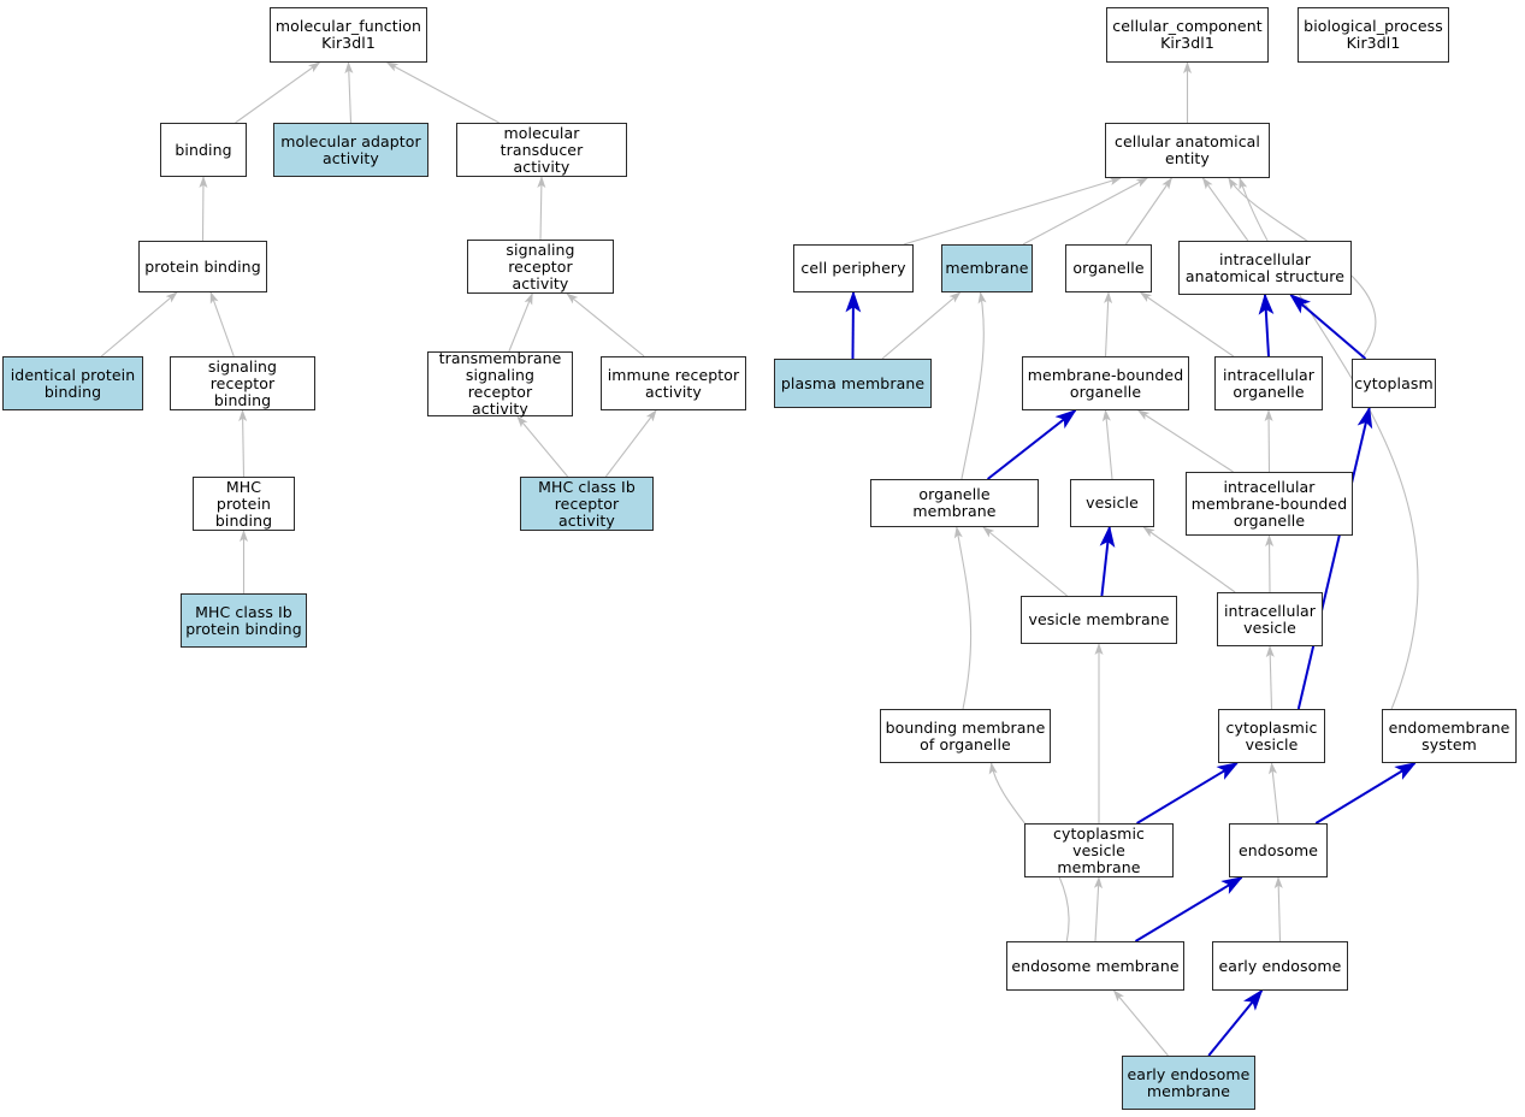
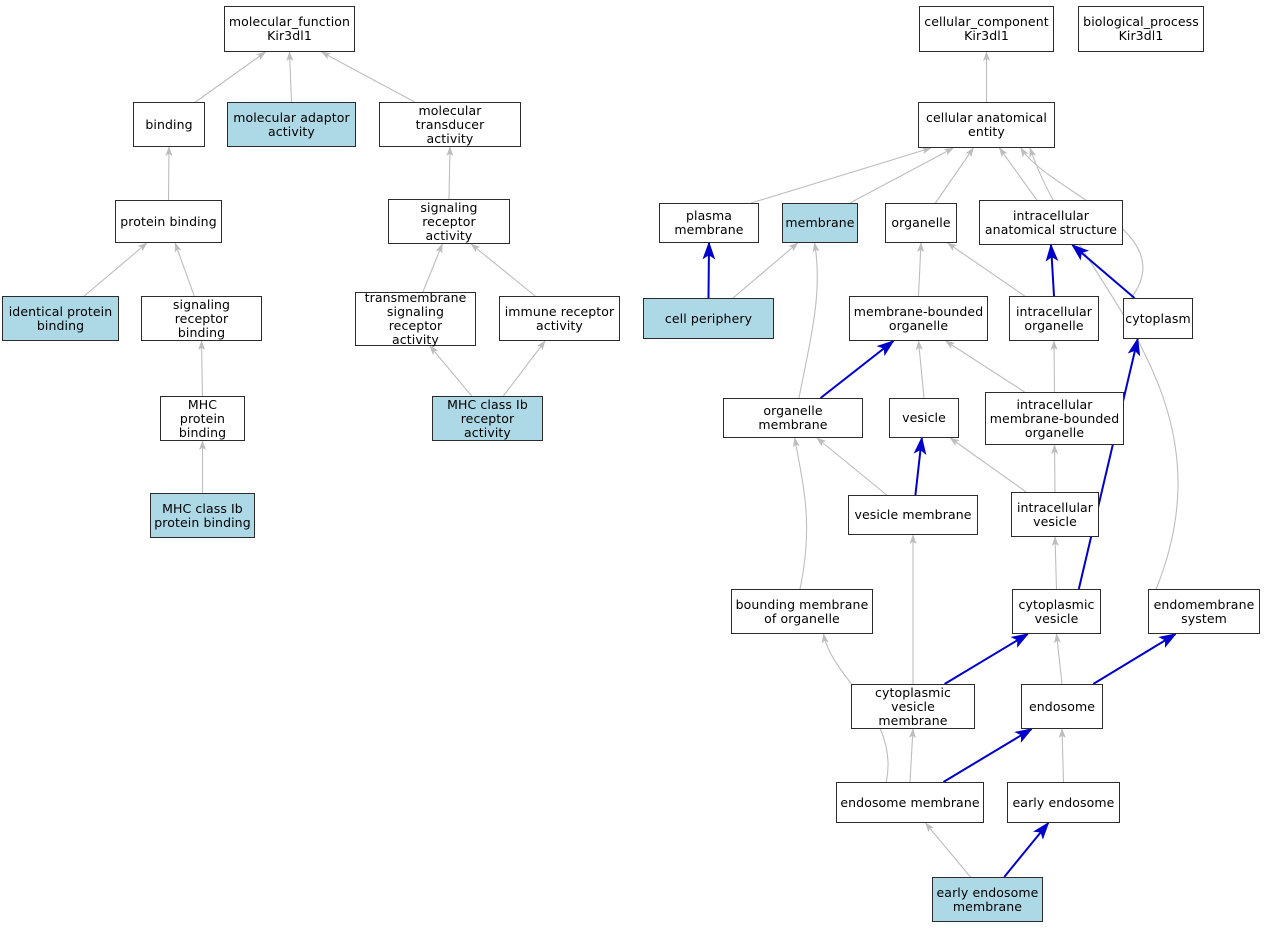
  molecular_function
  Kir3dl1
  cellular_component
  Kir3dl1
  biological_process
  Kir3dl1
  binding
  molecular adaptor
  activity
  molecular transducer
  activity
  cellular anatomical
  entity
  protein binding
  signaling receptor
  activity
- cell periphery
+ plasma membrane
  membrane
  organelle
  intracellular
  anatomical structure
  identical protein
  binding
  signaling receptor
  binding
  transmembrane
  signaling receptor
  activity
  immune receptor
  activity
- plasma membrane
+ cell periphery
  membrane-bounded
  organelle
  intracellular
  organelle
  cytoplasm
  MHC protein
  binding
  MHC class Ib
  receptor activity
  organelle membrane
  vesicle
  intracellular
  membrane-bounded
  organelle
  MHC class Ib
  protein binding
  vesicle membrane
  intracellular
  vesicle
  bounding membrane
  of organelle
  cytoplasmic
  vesicle
  endomembrane
  system
  cytoplasmic
  vesicle membrane
  endosome
  endosome membrane
  early endosome
  early endosome
  membrane
